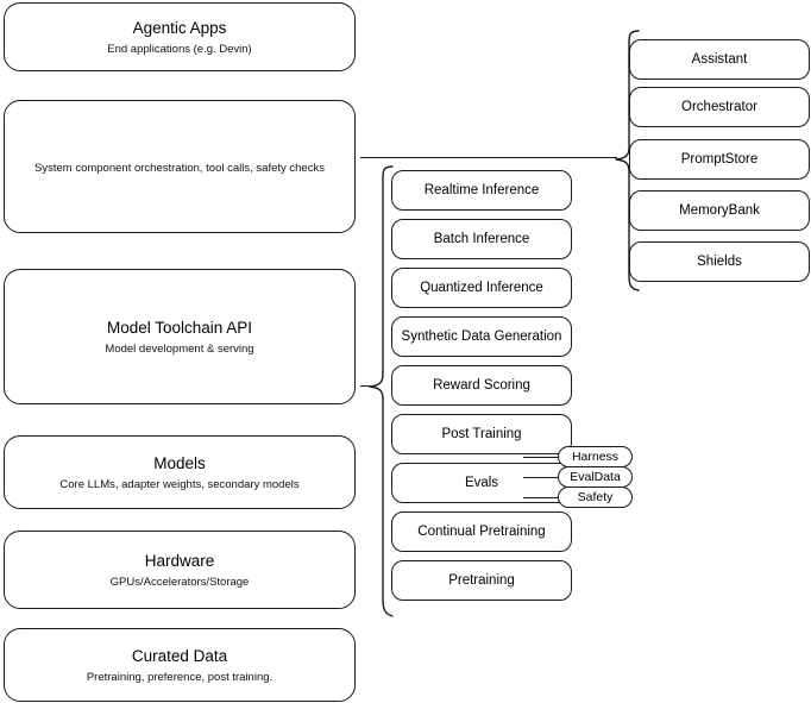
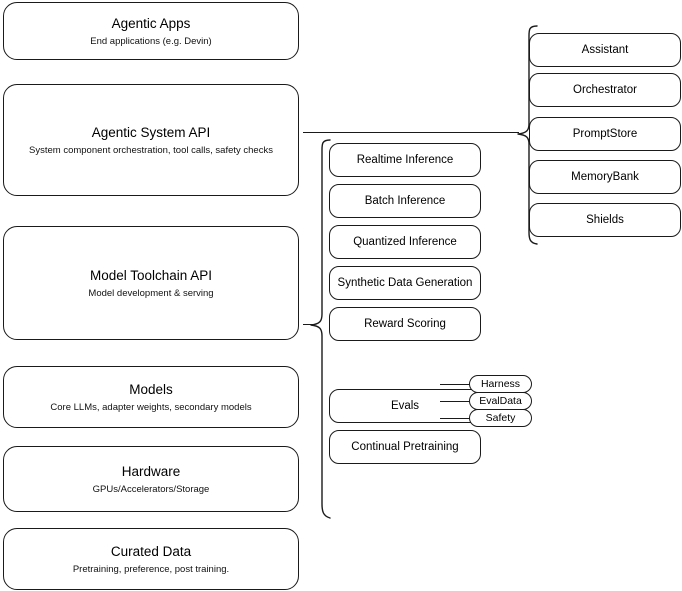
  Agentic Apps
  End applications (e.g. Devin)
+ Agentic System API
  System component orchestration, tool calls, safety checks
  Model Toolchain API
  Model development & serving
  Models
  Core LLMs, adapter weights, secondary models
  Hardware
  GPUs/Accelerators/Storage
  Curated Data
  Pretraining, preference, post training.
  Realtime Inference
  Batch Inference
  Quantized Inference
  Synthetic Data Generation
  Reward Scoring
- Post Training
  Evals
  Continual Pretraining
- Pretraining
  Harness
  EvalData
  Safety
  Assistant
  Orchestrator
  PromptStore
  MemoryBank
  Shields
